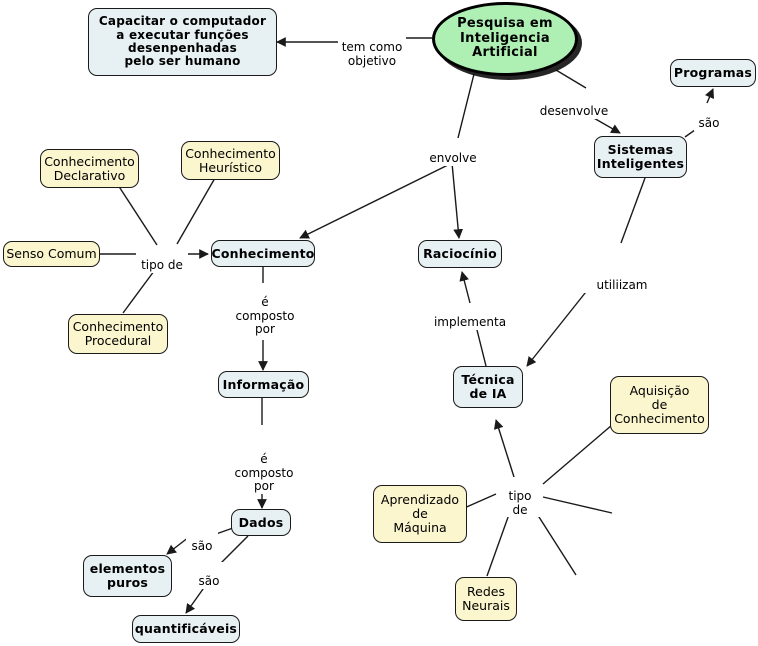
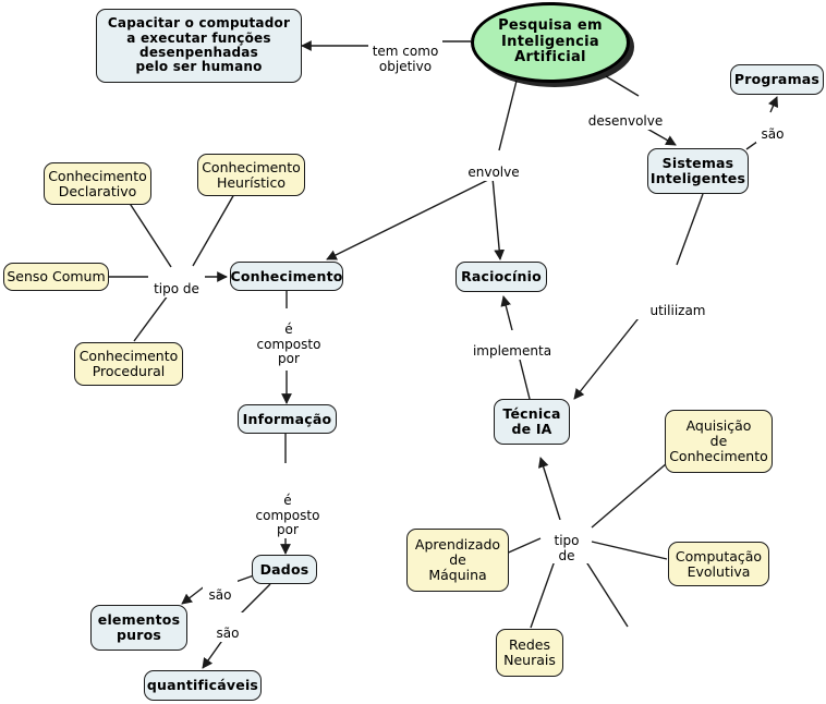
  Pesquisa em
  Inteligencia
  Artificial
  Capacitar o computador
  a executar funções
  desenpenhadas
  pelo ser humano
  Programas
  Sistemas
  Inteligentes
  Conhecimento
  Raciocínio
  Técnica
  de IA
  Informação
  Dados
  elementos
  puros
  quantificáveis
  Conhecimento
  Declarativo
  Conhecimento
  Heurístico
  Senso Comum
  Conhecimento
  Procedural
  Aquisição
  de
  Conhecimento
+ Computação
+ Evolutiva
  Redes
  Neurais
  Aprendizado
  de
  Máquina
  tem como
  objetivo
  desenvolve
  são
  envolve
  tipo de
  é
  composto
  por
  é
  composto
  por
  são
  são
  implementa
  utiliizam
  tipo
  de
